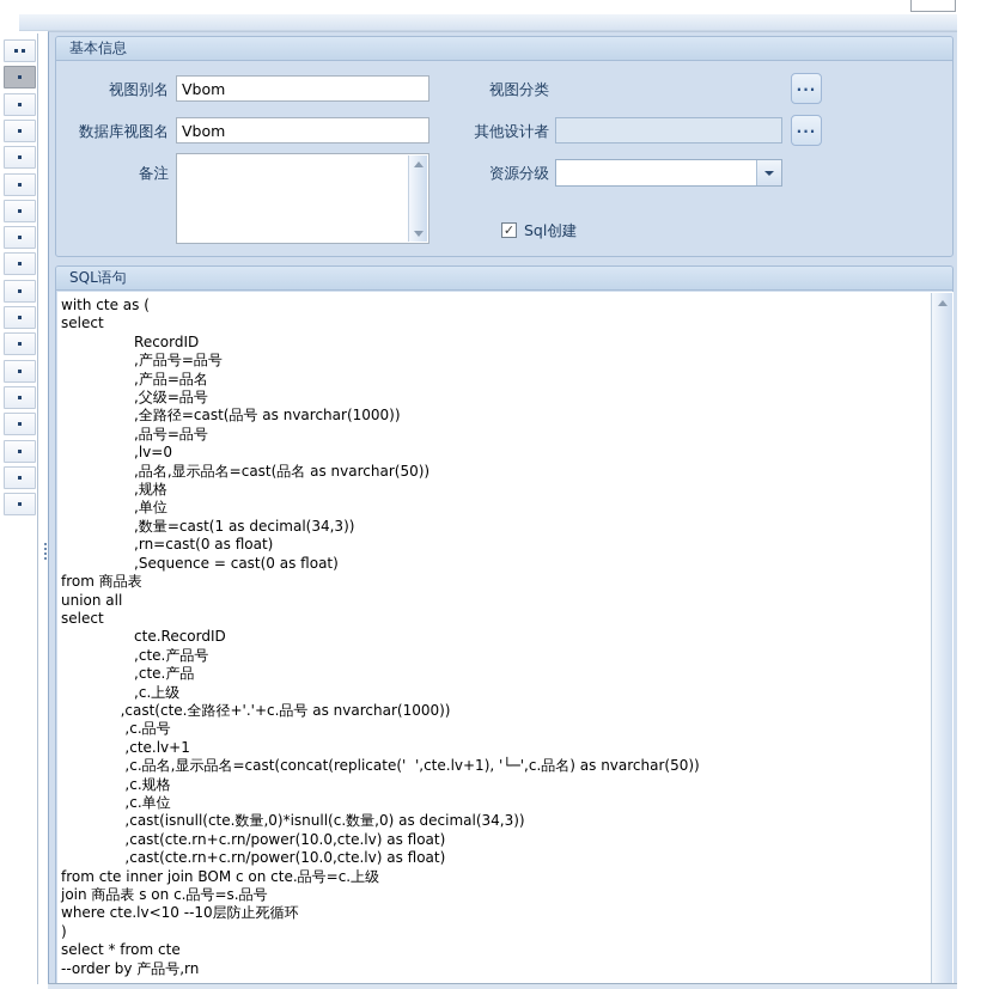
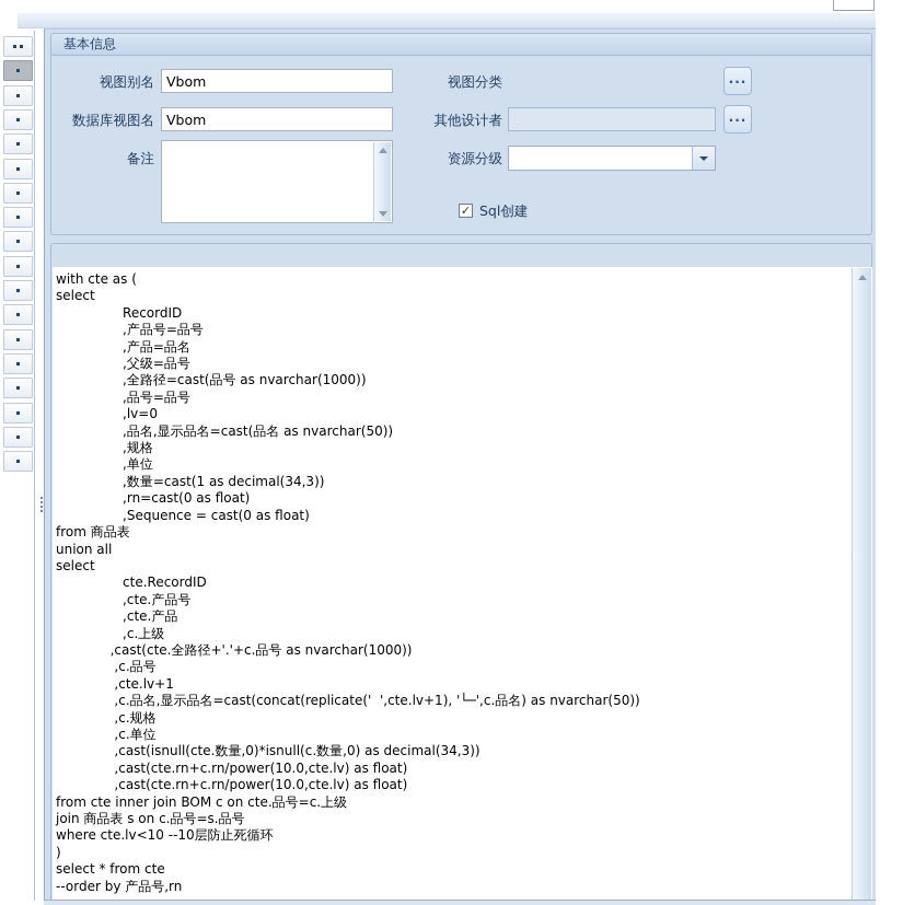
  基本信息
  视图别名
  Vbom
  视图分类
  ...
  数据库视图名
  Vbom
  其他设计者
  ...
  备注
  资源分级
  ✓
  Sql创建
- SQL语句
  with cte as (
  select
  RecordID
  ,产品号=品号
  ,产品=品名
  ,父级=品号
  ,全路径=cast(品号 as nvarchar(1000))
  ,品号=品号
  ,lv=0
  ,品名,显示品名=cast(品名 as nvarchar(50))
  ,规格
  ,单位
  ,数量=cast(1 as decimal(34,3))
  ,rn=cast(0 as float)
  ,Sequence = cast(0 as float)
  from 商品表
  union all
  select
  cte.RecordID
  ,cte.产品号
  ,cte.产品
  ,c.上级
  ,cast(cte.全路径+'.'+c.品号 as nvarchar(1000))
  ,c.品号
  ,cte.lv+1
  ,c.品名,显示品名=cast(concat(replicate(' ',cte.lv+1), '└─',c.品名) as nvarchar(50))
  ,c.规格
  ,c.单位
  ,cast(isnull(cte.数量,0)*isnull(c.数量,0) as decimal(34,3))
  ,cast(cte.rn+c.rn/power(10.0,cte.lv) as float)
  ,cast(cte.rn+c.rn/power(10.0,cte.lv) as float)
  from cte inner join BOM c on cte.品号=c.上级
  join 商品表 s on c.品号=s.品号
  where cte.lv<10 --10层防止死循环
  )
  select * from cte
  --order by 产品号,rn
